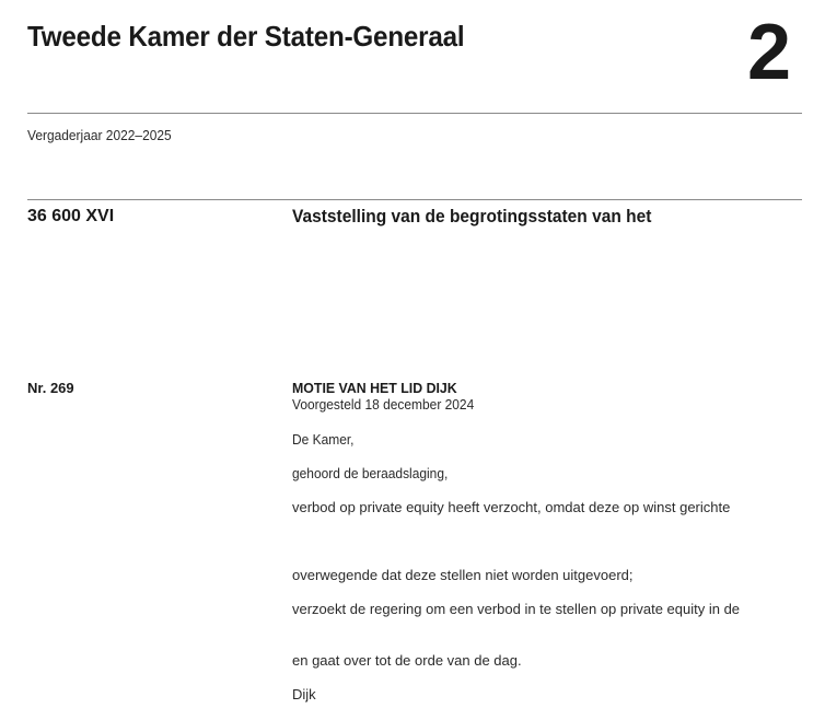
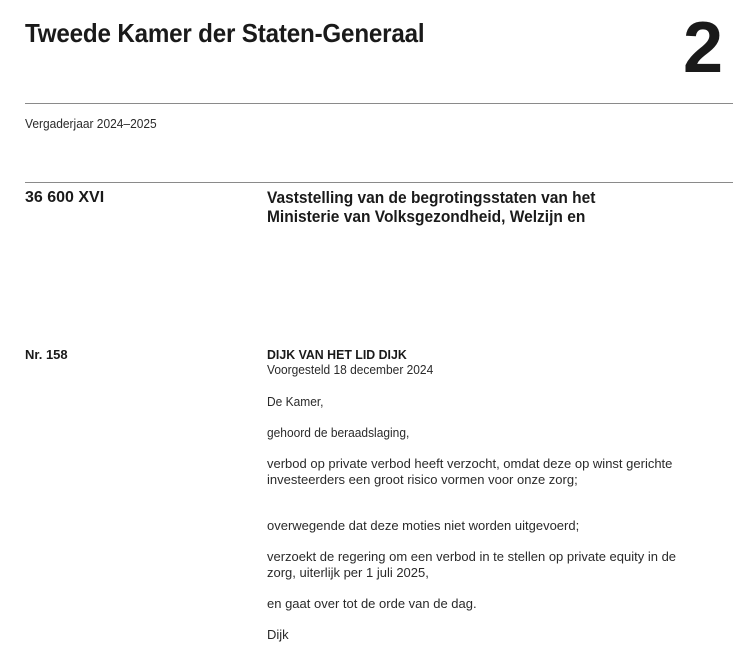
  Tweede Kamer der Staten-Generaal
  2
- Vergaderjaar 2022–2025
+ Vergaderjaar 2024–2025
  36 600 XVI
  Vaststelling van de begrotingsstaten van het
+ Ministerie van Volksgezondheid, Welzijn en
- Nr. 269
+ Nr. 158
- MOTIE VAN HET LID DIJK
+ DIJK VAN HET LID DIJK
  Voorgesteld 18 december 2024
  De Kamer,
  gehoord de beraadslaging,
- verbod op private equity heeft verzocht, omdat deze op winst gerichte
+ verbod op private verbod heeft verzocht, omdat deze op winst gerichte
+ investeerders een groot risico vormen voor onze zorg;
- overwegende dat deze stellen niet worden uitgevoerd;
+ overwegende dat deze moties niet worden uitgevoerd;
  verzoekt de regering om een verbod in te stellen op private equity in de
+ zorg, uiterlijk per 1 juli 2025,
  en gaat over tot de orde van de dag.
  Dijk
